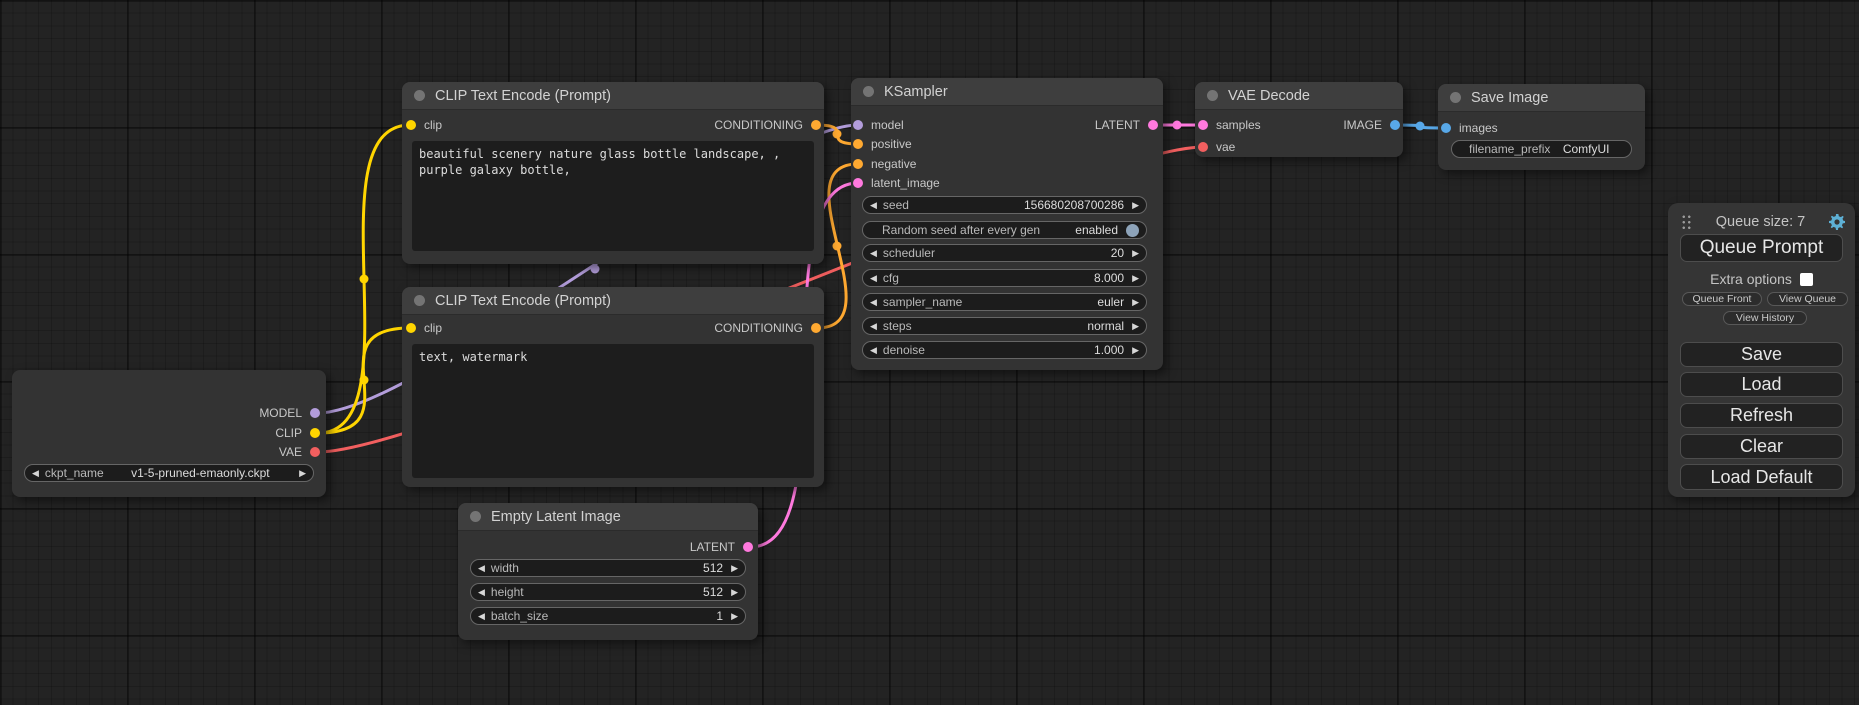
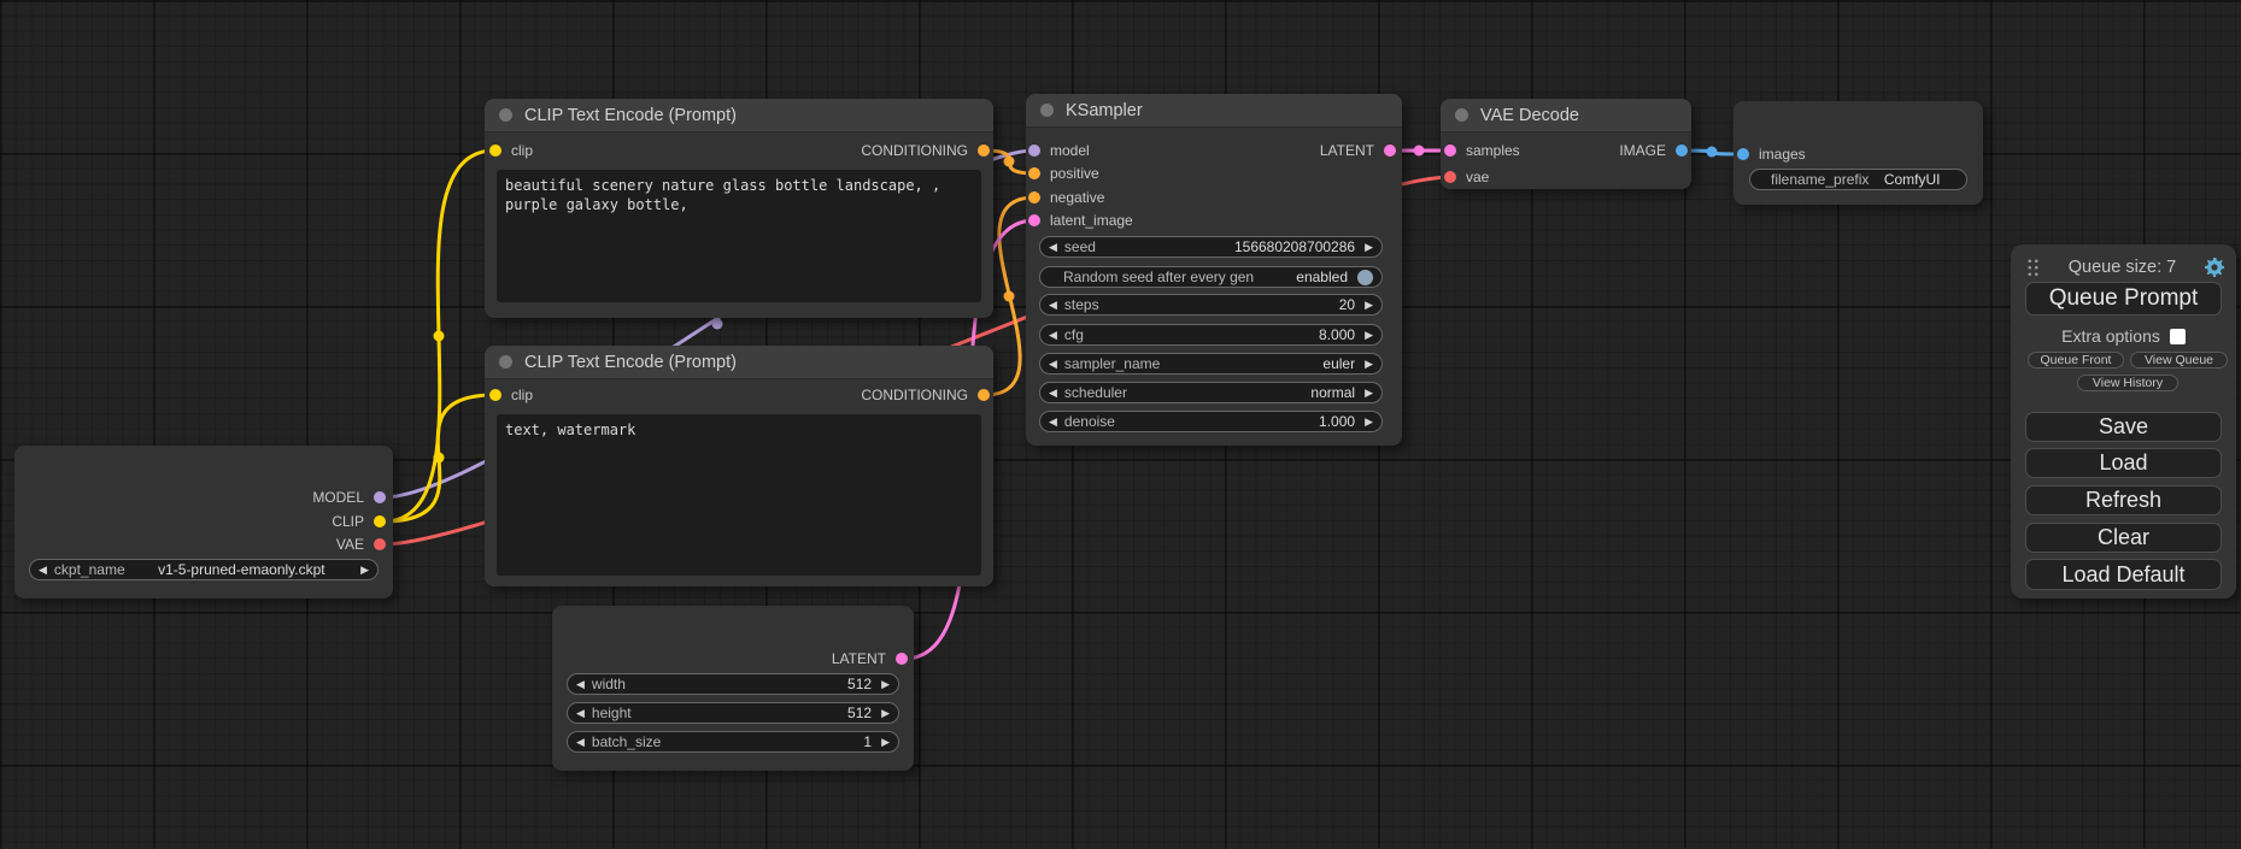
  MODEL
  CLIP
  VAE
  ◀
  ckpt_name
  v1-5-pruned-emaonly.ckpt
  ▶
  CLIP Text Encode (Prompt)
  clip
  CONDITIONING
  beautiful scenery nature glass bottle landscape, , purple galaxy bottle,
  CLIP Text Encode (Prompt)
  clip
  CONDITIONING
  text, watermark
- Empty Latent Image
  LATENT
  ◀
  width
  512
  ▶
  ◀
  height
  512
  ▶
  ◀
  batch_size
  1
  ▶
  KSampler
  model
  positive
  negative
  latent_image
  LATENT
  ◀
  seed
  156680208700286
  ▶
  Random seed after every gen
  enabled
  ◀
- scheduler
+ steps
  20
  ▶
  ◀
  cfg
  8.000
  ▶
  ◀
  sampler_name
  euler
  ▶
  ◀
- steps
+ scheduler
  normal
  ▶
  ◀
  denoise
  1.000
  ▶
  VAE Decode
  samples
  vae
  IMAGE
- Save Image
  images
  filename_prefix
  ComfyUI
  Queue size: 7
  Queue Prompt
  Extra options
  Queue Front
  View Queue
  View History
  Save
  Load
  Refresh
  Clear
  Load Default
